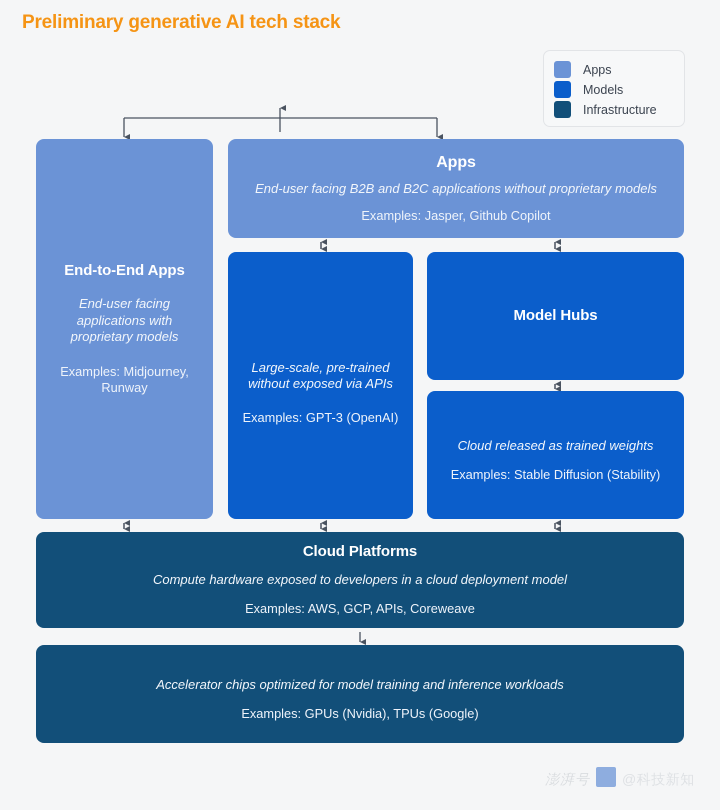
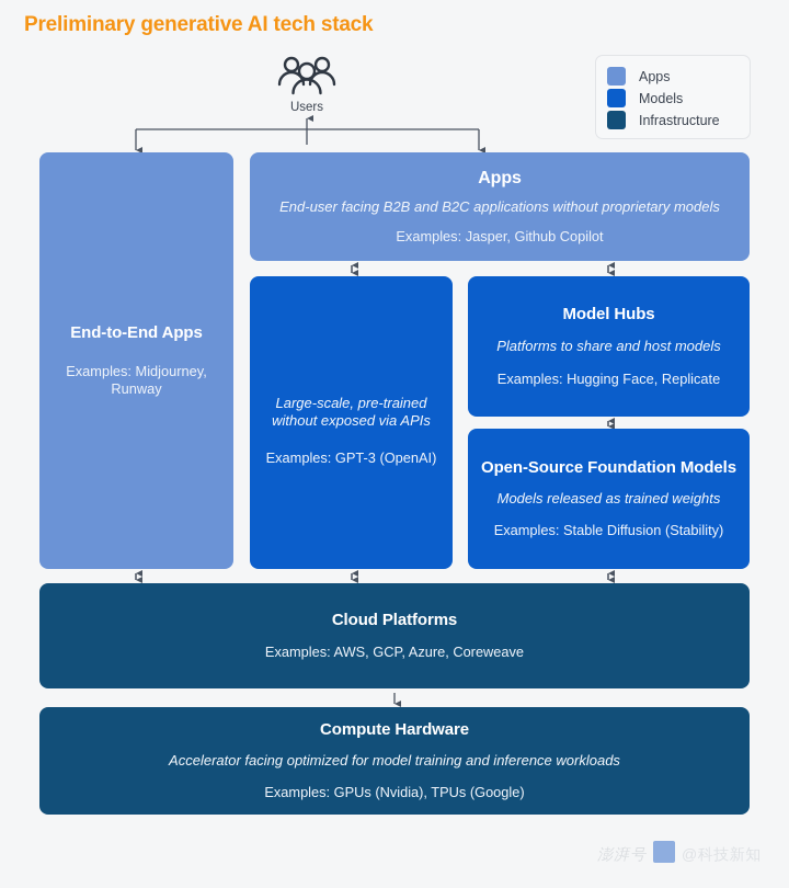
  Preliminary generative AI tech stack
+ Users
  Apps
  Models
  Infrastructure
  End-to-End Apps
- End-user facing applications with proprietary models
  Examples: Midjourney, Runway
  Apps
  End-user facing B2B and B2C applications without proprietary models
  Examples: Jasper, Github Copilot
  Large-scale, pre-trained without exposed via APIs
  Examples: GPT-3 (OpenAI)
  Model Hubs
+ Platforms to share and host models
+ Examples: Hugging Face, Replicate
+ Open-Source Foundation Models
- Cloud released as trained weights
+ Models released as trained weights
  Examples: Stable Diffusion (Stability)
  Cloud Platforms
- Compute hardware exposed to developers in a cloud deployment model
- Examples: AWS, GCP, APIs, Coreweave
+ Examples: AWS, GCP, Azure, Coreweave
+ Compute Hardware
- Accelerator chips optimized for model training and inference workloads
+ Accelerator facing optimized for model training and inference workloads
  Examples: GPUs (Nvidia), TPUs (Google)
  澎湃号
